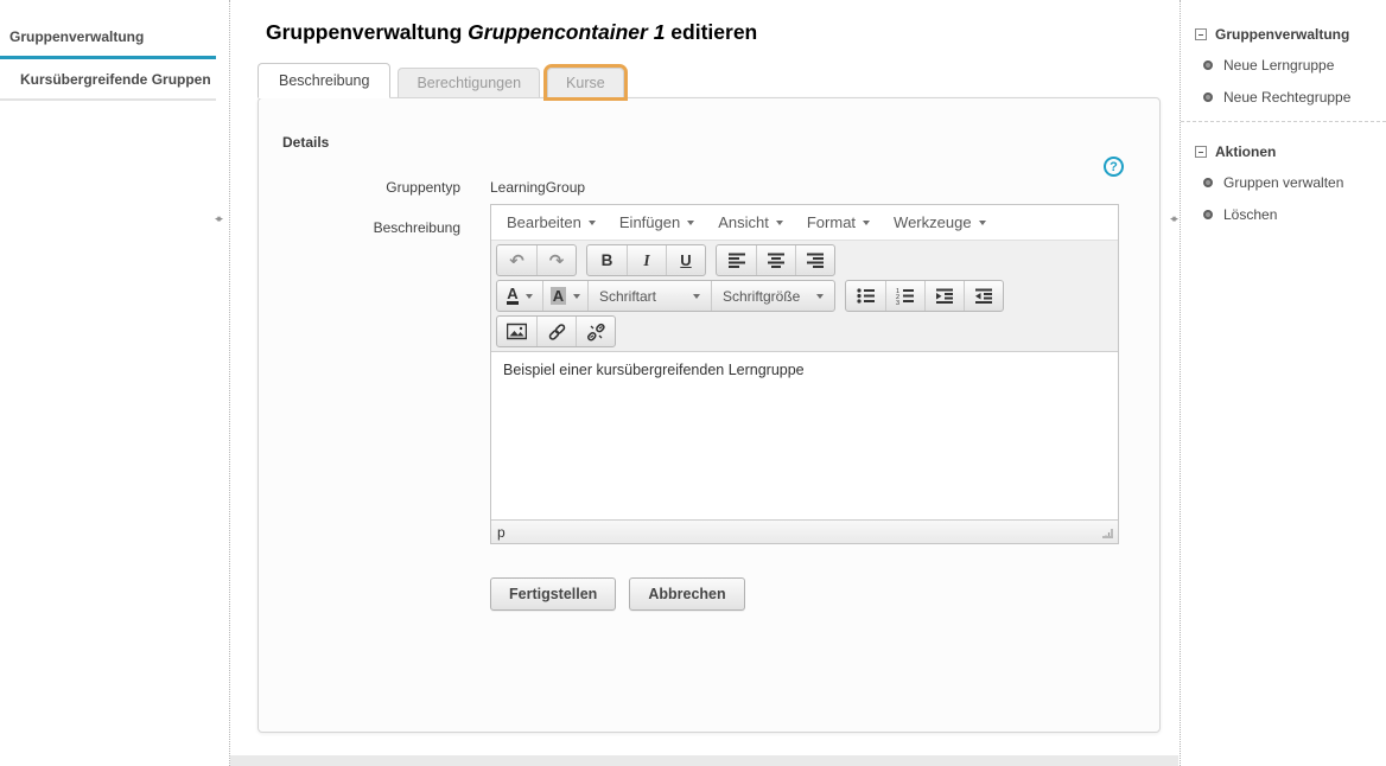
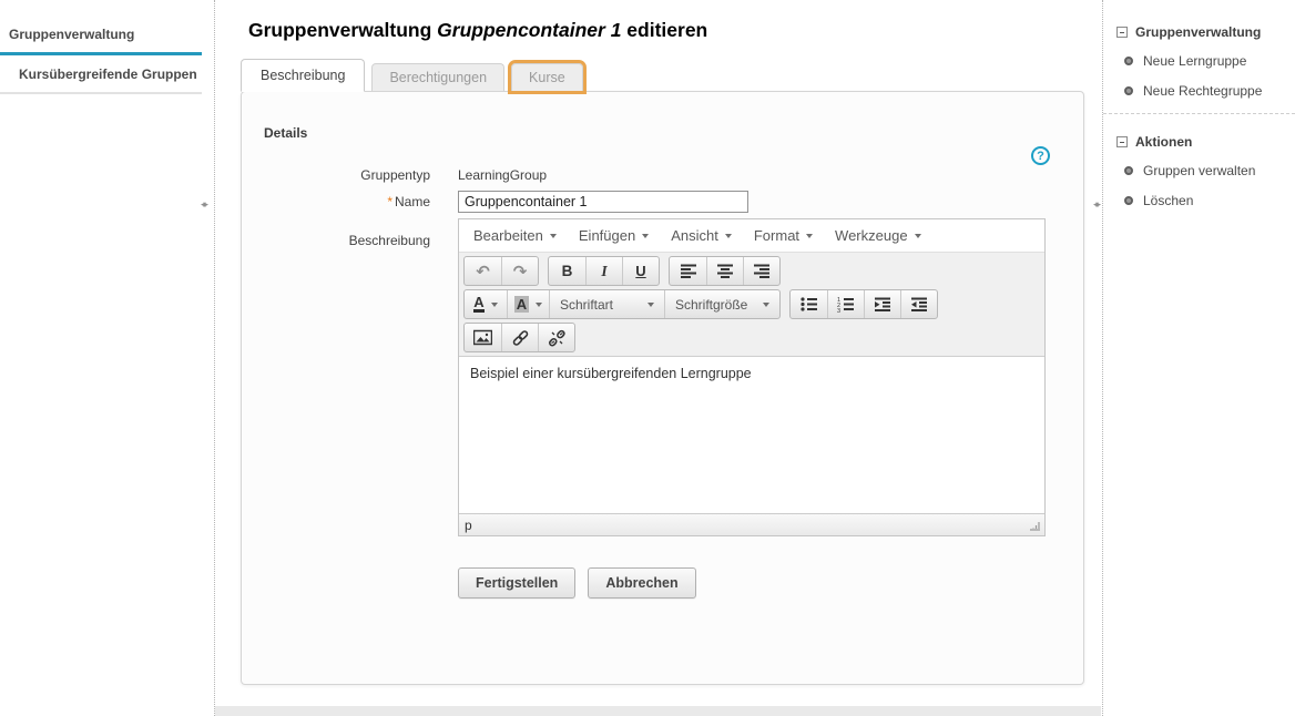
  Gruppenverwaltung
  Kursübergreifende Gruppen
  ◂▸
  Gruppenverwaltung Gruppencontainer 1 editieren
  Beschreibung
  Berechtigungen
  Kurse
  Details
  ?
  Gruppentyp
  LearningGroup
+ * Name
+ Gruppencontainer 1
  Beschreibung
  Bearbeiten
  Einfügen
  Ansicht
  Format
  Werkzeuge
  ↶
  ↷
  B
  I
  U
  A
  A
  Schriftart
  Schriftgröße
  Beispiel einer kursübergreifenden Lerngruppe
  p
  Fertigstellen
  Abbrechen
  ◂▸
  Gruppenverwaltung
  Neue Lerngruppe
  Neue Rechtegruppe
  Aktionen
  Gruppen verwalten
  Löschen
